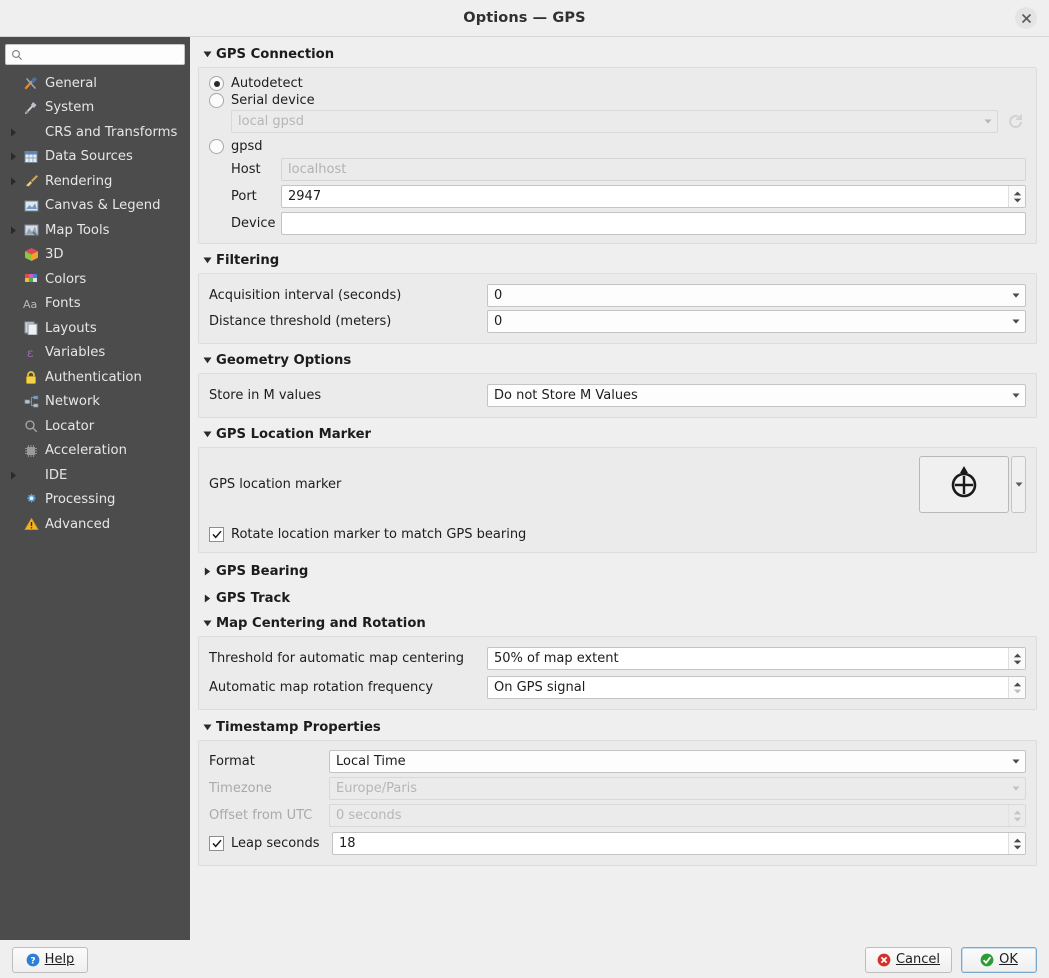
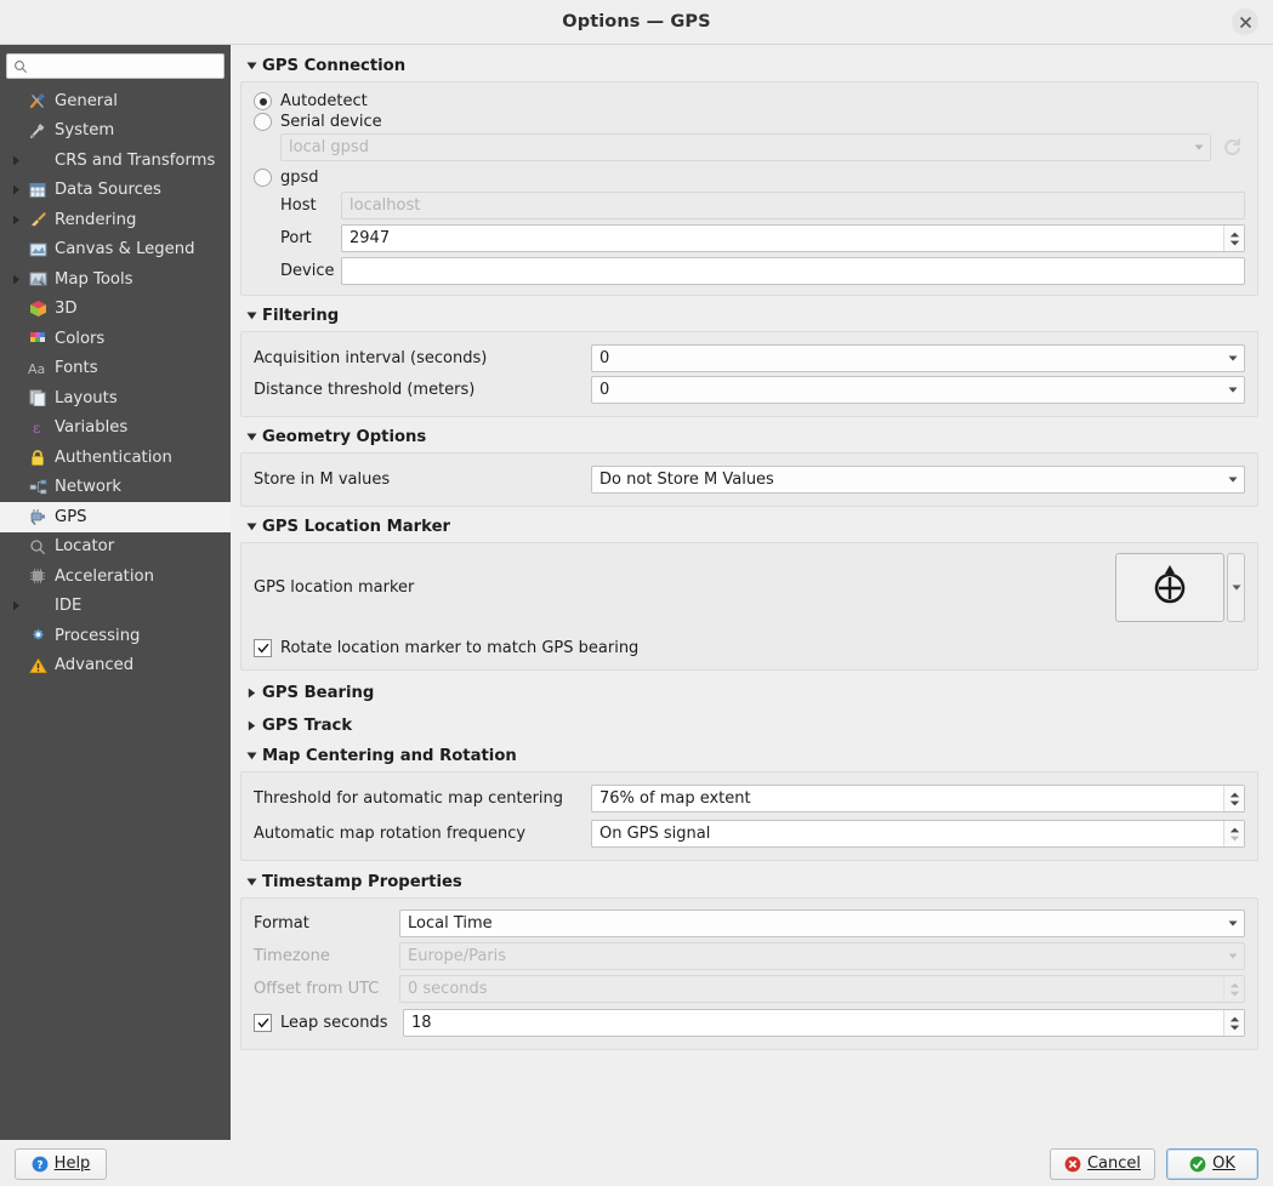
  Options — GPS
  General
  System
  CRS and Transforms
  Data Sources
  Rendering
  Canvas & Legend
  Map Tools
  3D
  Colors
  Aa
  Fonts
  Layouts
  ε
  Variables
  Authentication
  Network
+ GPS
  Locator
  Acceleration
  IDE
  Processing
  Advanced
  GPS Connection
  Autodetect
  Serial device
  local gpsd
  gpsd
  Host
  localhost
  Port
  2947
  Device
  Filtering
  Acquisition interval (seconds)
  0
  Distance threshold (meters)
  0
  Geometry Options
  Store in M values
  Do not Store M Values
  GPS Location Marker
  GPS location marker
  Rotate location marker to match GPS bearing
  GPS Bearing
  GPS Track
  Map Centering and Rotation
  Threshold for automatic map centering
- 50% of map extent
+ 76% of map extent
  Automatic map rotation frequency
  On GPS signal
  Timestamp Properties
  Format
  Local Time
  Timezone
  Europe/Paris
  Offset from UTC
  0 seconds
  Leap seconds
  18
  ?
  Help
  Cancel
  OK
